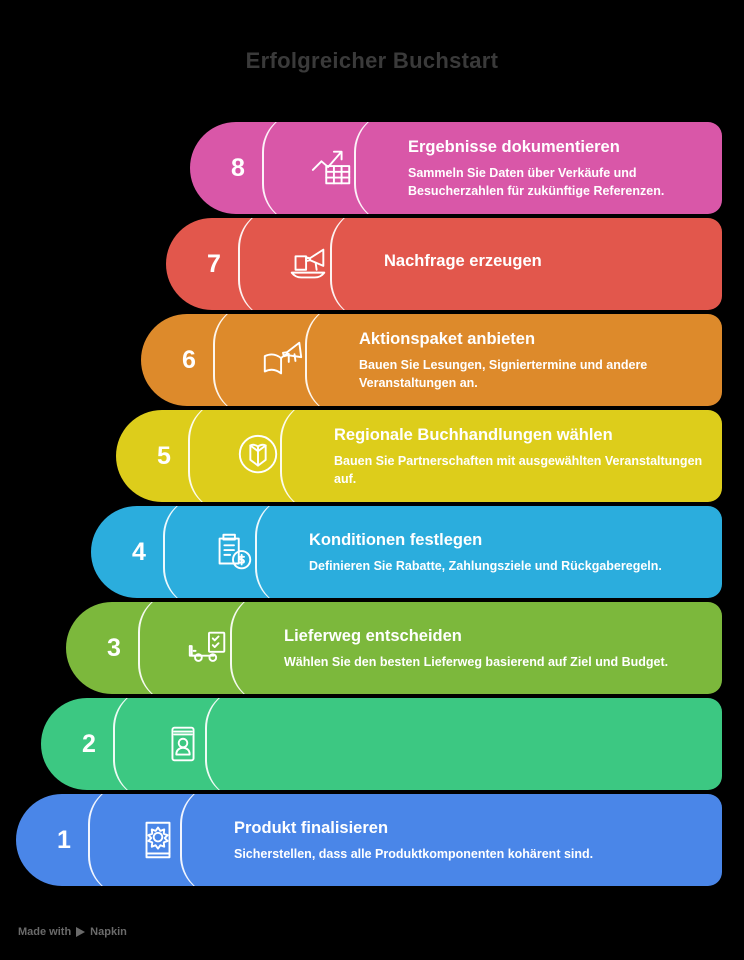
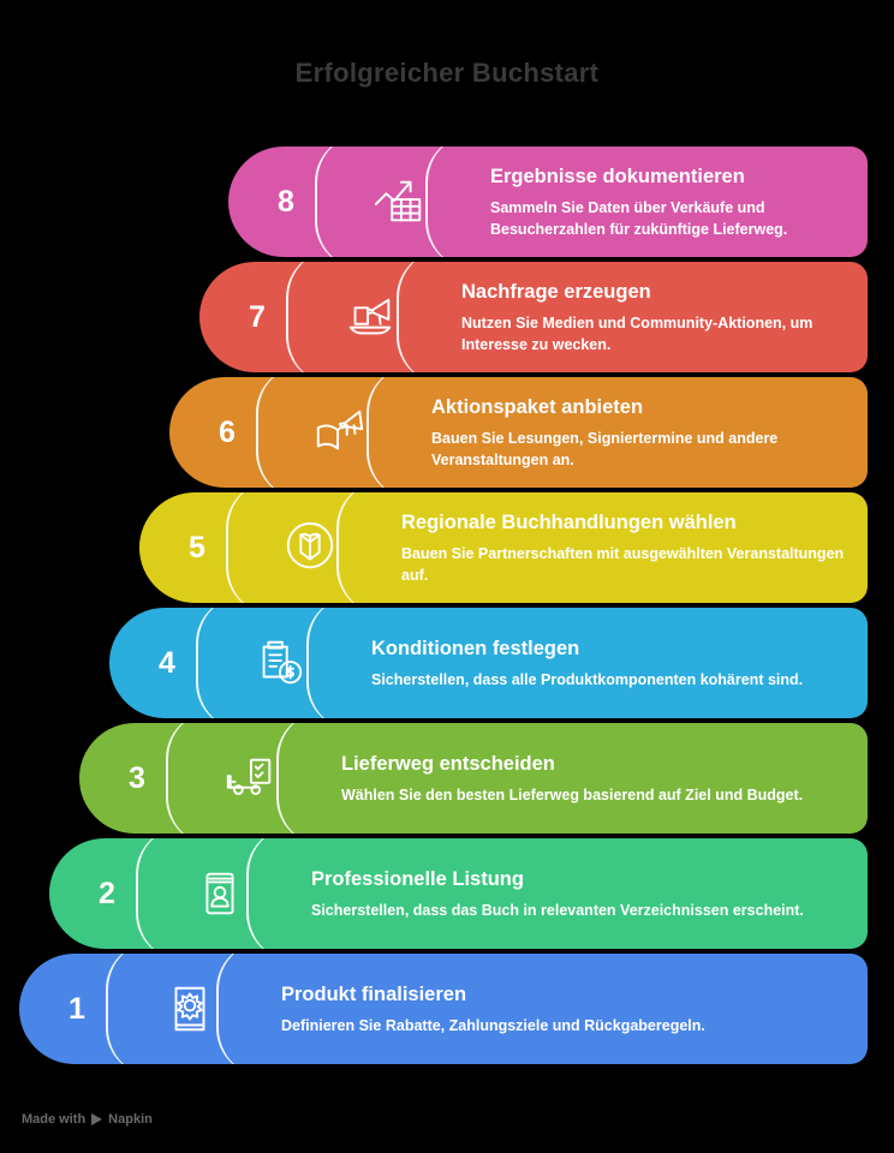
  Erfolgreicher Buchstart
  8
  Ergebnisse dokumentieren
- Sammeln Sie Daten über Verkäufe und Besucherzahlen für zukünftige Referenzen.
+ Sammeln Sie Daten über Verkäufe und Besucherzahlen für zukünftige Lieferweg.
  7
  Nachfrage erzeugen
+ Nutzen Sie Medien und Community-Aktionen, um Interesse zu wecken.
  6
  Aktionspaket anbieten
  Bauen Sie Lesungen, Signiertermine und andere Veranstaltungen an.
  5
  Regionale Buchhandlungen wählen
  Bauen Sie Partnerschaften mit ausgewählten Veranstaltungen auf.
  4
  Konditionen festlegen
- Definieren Sie Rabatte, Zahlungsziele und Rückgaberegeln.
+ Sicherstellen, dass alle Produktkomponenten kohärent sind.
  3
  Lieferweg entscheiden
  Wählen Sie den besten Lieferweg basierend auf Ziel und Budget.
  2
+ Professionelle Listung
+ Sicherstellen, dass das Buch in relevanten Verzeichnissen erscheint.
  1
  Produkt finalisieren
- Sicherstellen, dass alle Produktkomponenten kohärent sind.
+ Definieren Sie Rabatte, Zahlungsziele und Rückgaberegeln.
  Made with
  Napkin
